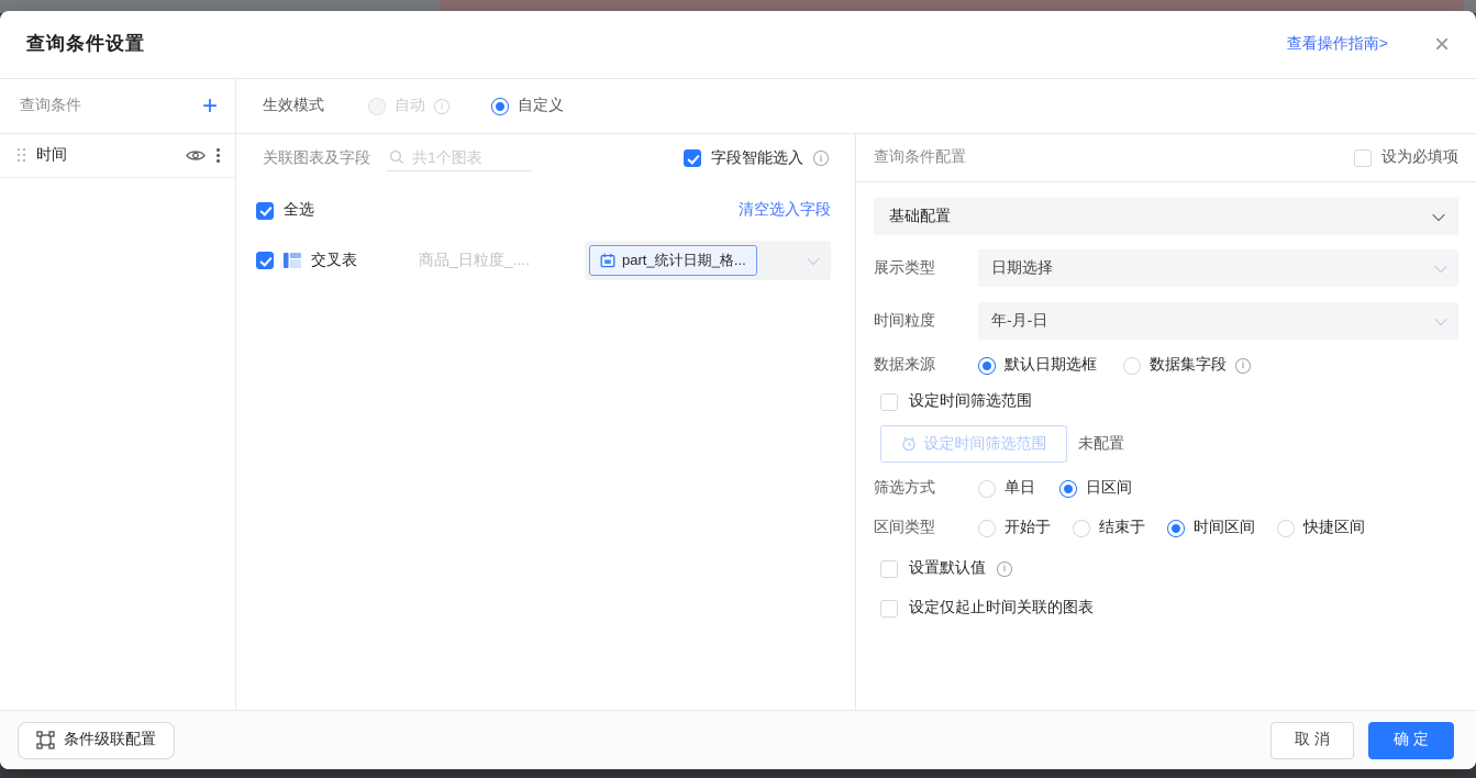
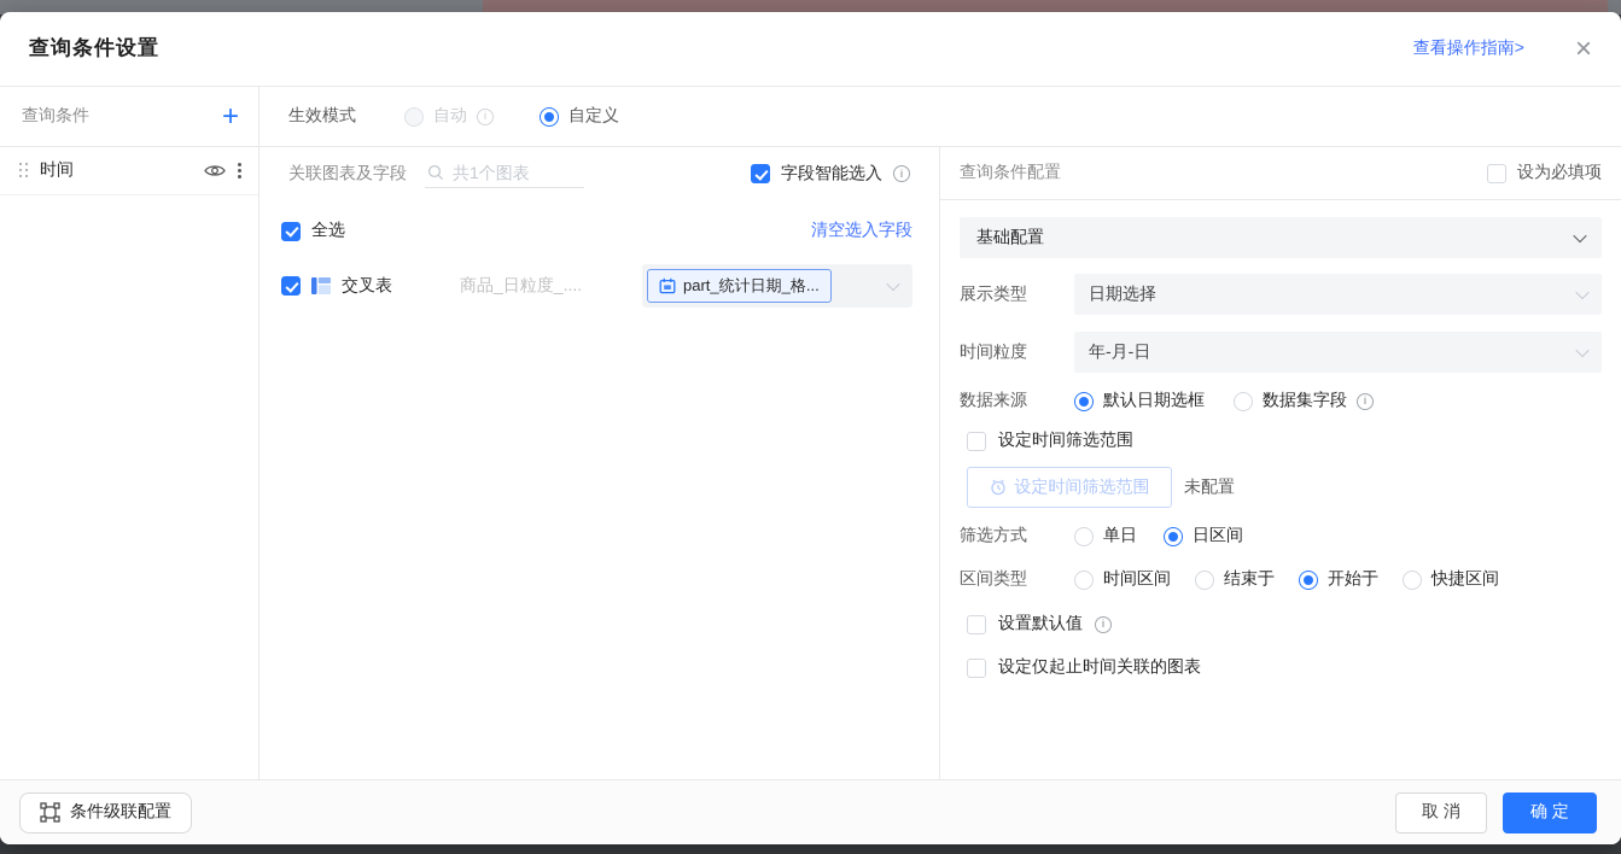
  查询条件设置
  查看操作指南>
  ×
  查询条件
  +
  时间
  生效模式
  自动
  自定义
  关联图表及字段
  共1个图表
  字段智能选入
  i
  全选
  清空选入字段
  交叉表
  商品_日粒度_....
  part_统计日期_格...
  查询条件配置
  设为必填项
  基础配置
  展示类型
  日期选择
  时间粒度
  年-月-日
  数据来源
  默认日期选框
  数据集字段
  i
  设定时间筛选范围
  设定时间筛选范围
  未配置
  筛选方式
  单日
  日区间
  区间类型
- 开始于
+ 时间区间
  结束于
- 时间区间
+ 开始于
  快捷区间
  设置默认值
  i
  设定仅起止时间关联的图表
  条件级联配置
  取 消
  确 定
